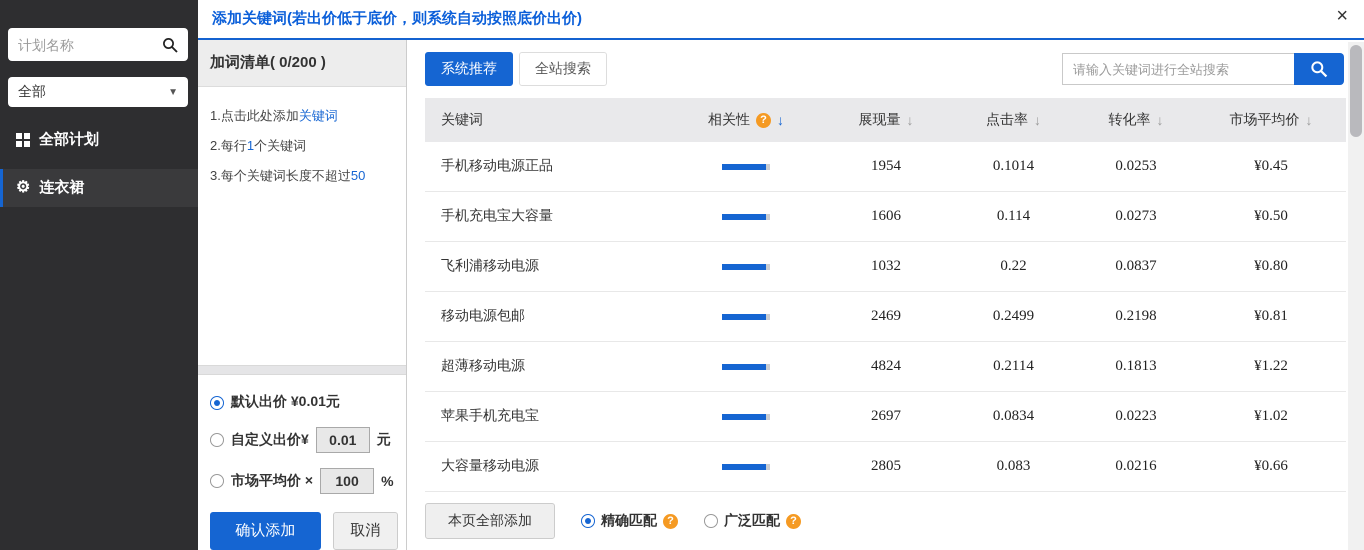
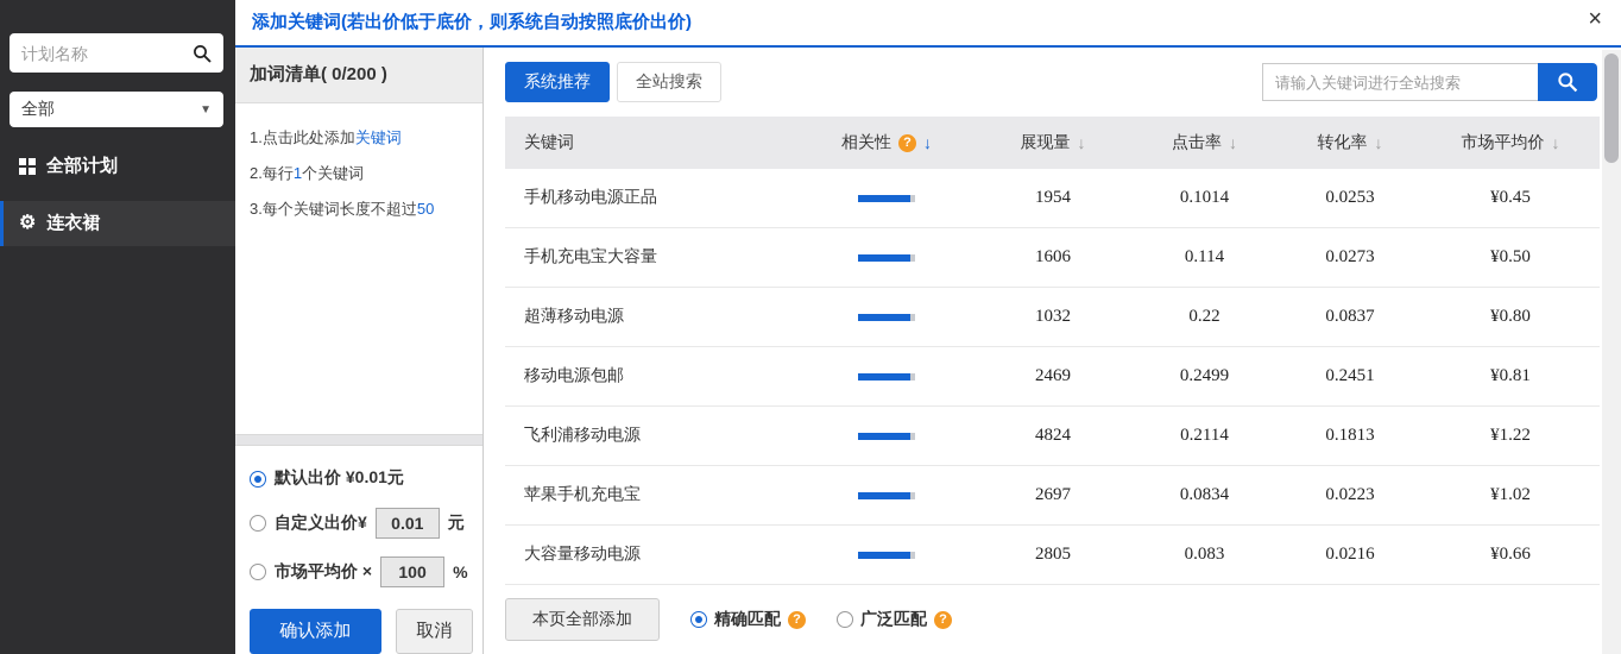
  计划名称
  全部
  ▼
  全部计划
  ⚙
  连衣裙
  添加关键词(若出价低于底价，则系统自动按照底价出价)
  ×
  加词清单( 0/200 )
  1.点击此处添加关键词
  2.每行1个关键词
  3.每个关键词长度不超过50
  默认出价 ¥0.01元
  自定义出价¥
  0.01
  元
  市场平均价 ×
  100
  %
  确认添加
  取消
  系统推荐
  全站搜索
  请输入关键词进行全站搜索
  关键词
  相关性
  ?
  ↓
  展现量
  ↓
  点击率
  ↓
  转化率
  ↓
  市场平均价
  ↓
  手机移动电源正品
  1954
  0.1014
  0.0253
  ¥0.45
  手机充电宝大容量
  1606
  0.114
  0.0273
  ¥0.50
- 飞利浦移动电源
+ 超薄移动电源
  1032
  0.22
  0.0837
  ¥0.80
  移动电源包邮
  2469
  0.2499
- 0.2198
+ 0.2451
  ¥0.81
- 超薄移动电源
+ 飞利浦移动电源
  4824
  0.2114
  0.1813
  ¥1.22
  苹果手机充电宝
  2697
  0.0834
  0.0223
  ¥1.02
  大容量移动电源
  2805
  0.083
  0.0216
  ¥0.66
  本页全部添加
  精确匹配
  ?
  广泛匹配
  ?
